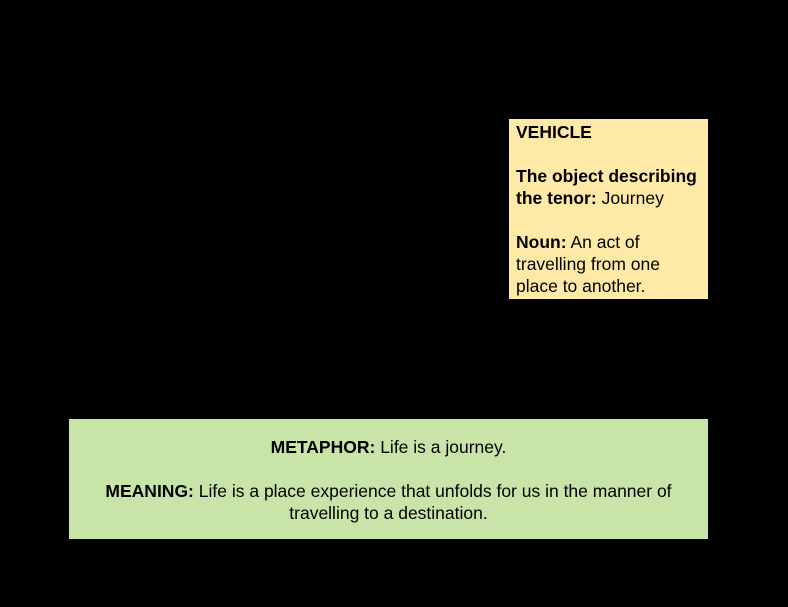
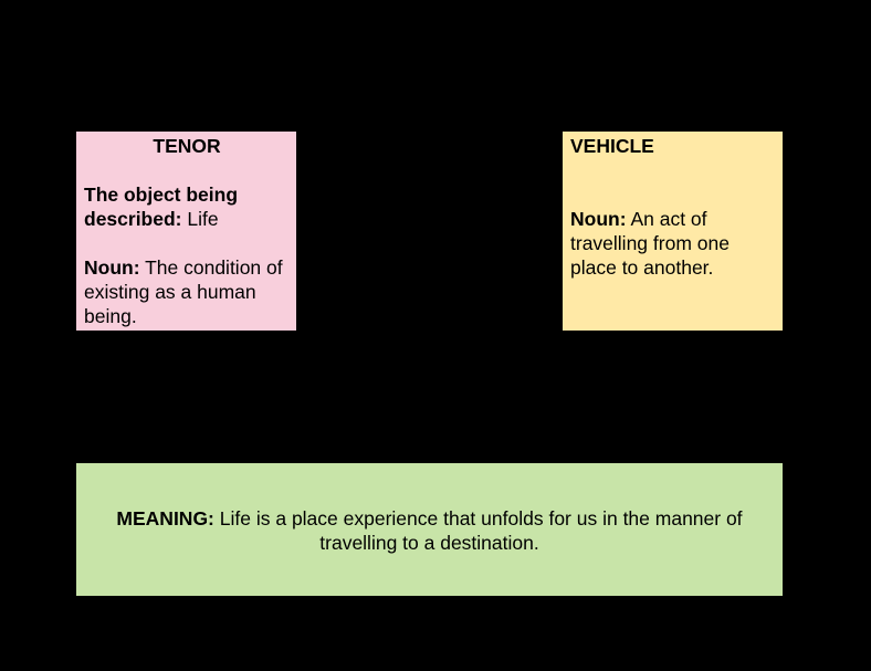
+ TENOR
+ The object being described: Life
+ Noun: The condition of existing as a human being.
  VEHICLE
- The object describing the tenor: Journey
  Noun: An act of travelling from one place to another.
- METAPHOR: Life is a journey.
  MEANING: Life is a place experience that unfolds for us in the manner of travelling to a destination.
